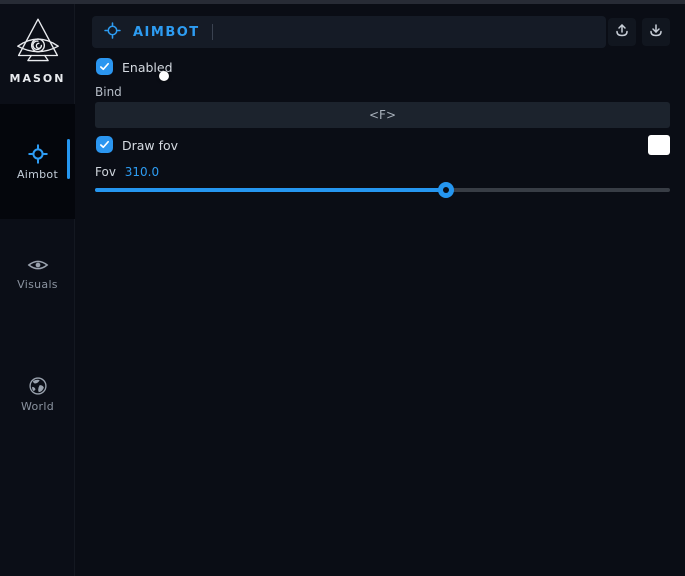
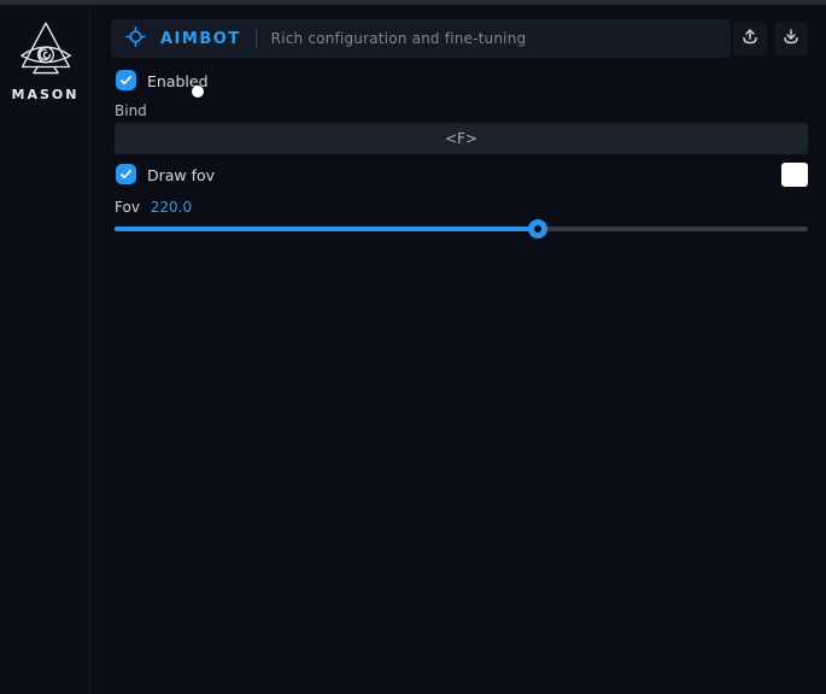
  MASON
- Aimbot
- Visuals
- World
  AIMBOT
+ Rich configuration and fine-tuning
  Enabled
  Bind
  <F>
  Draw fov
- Fov 310.0
+ Fov 220.0
